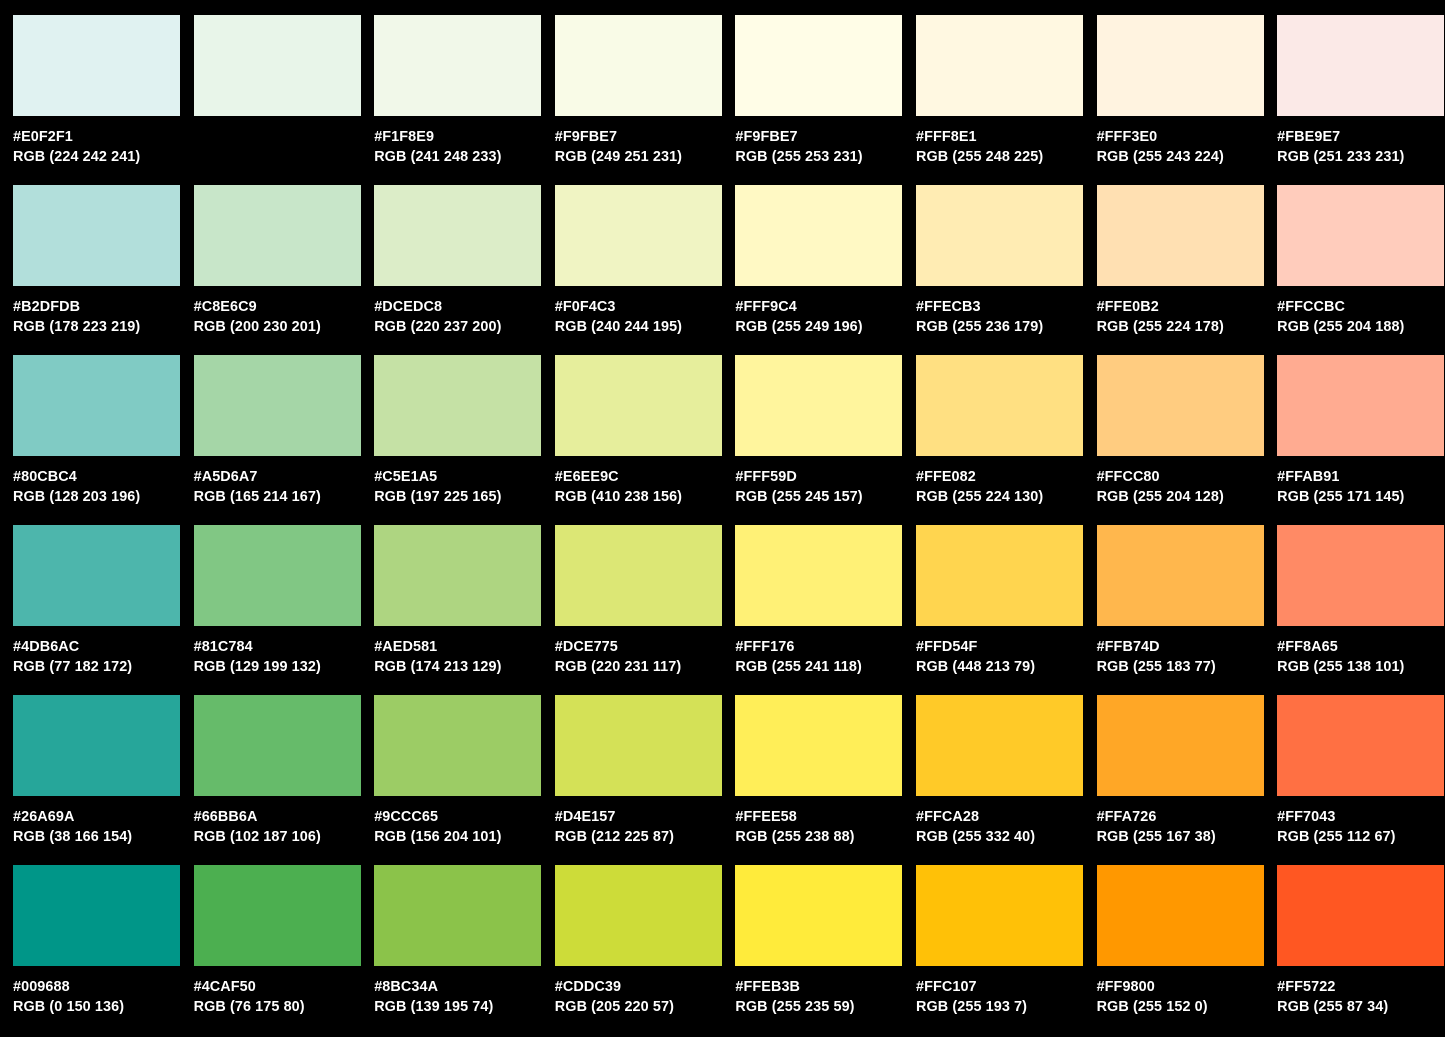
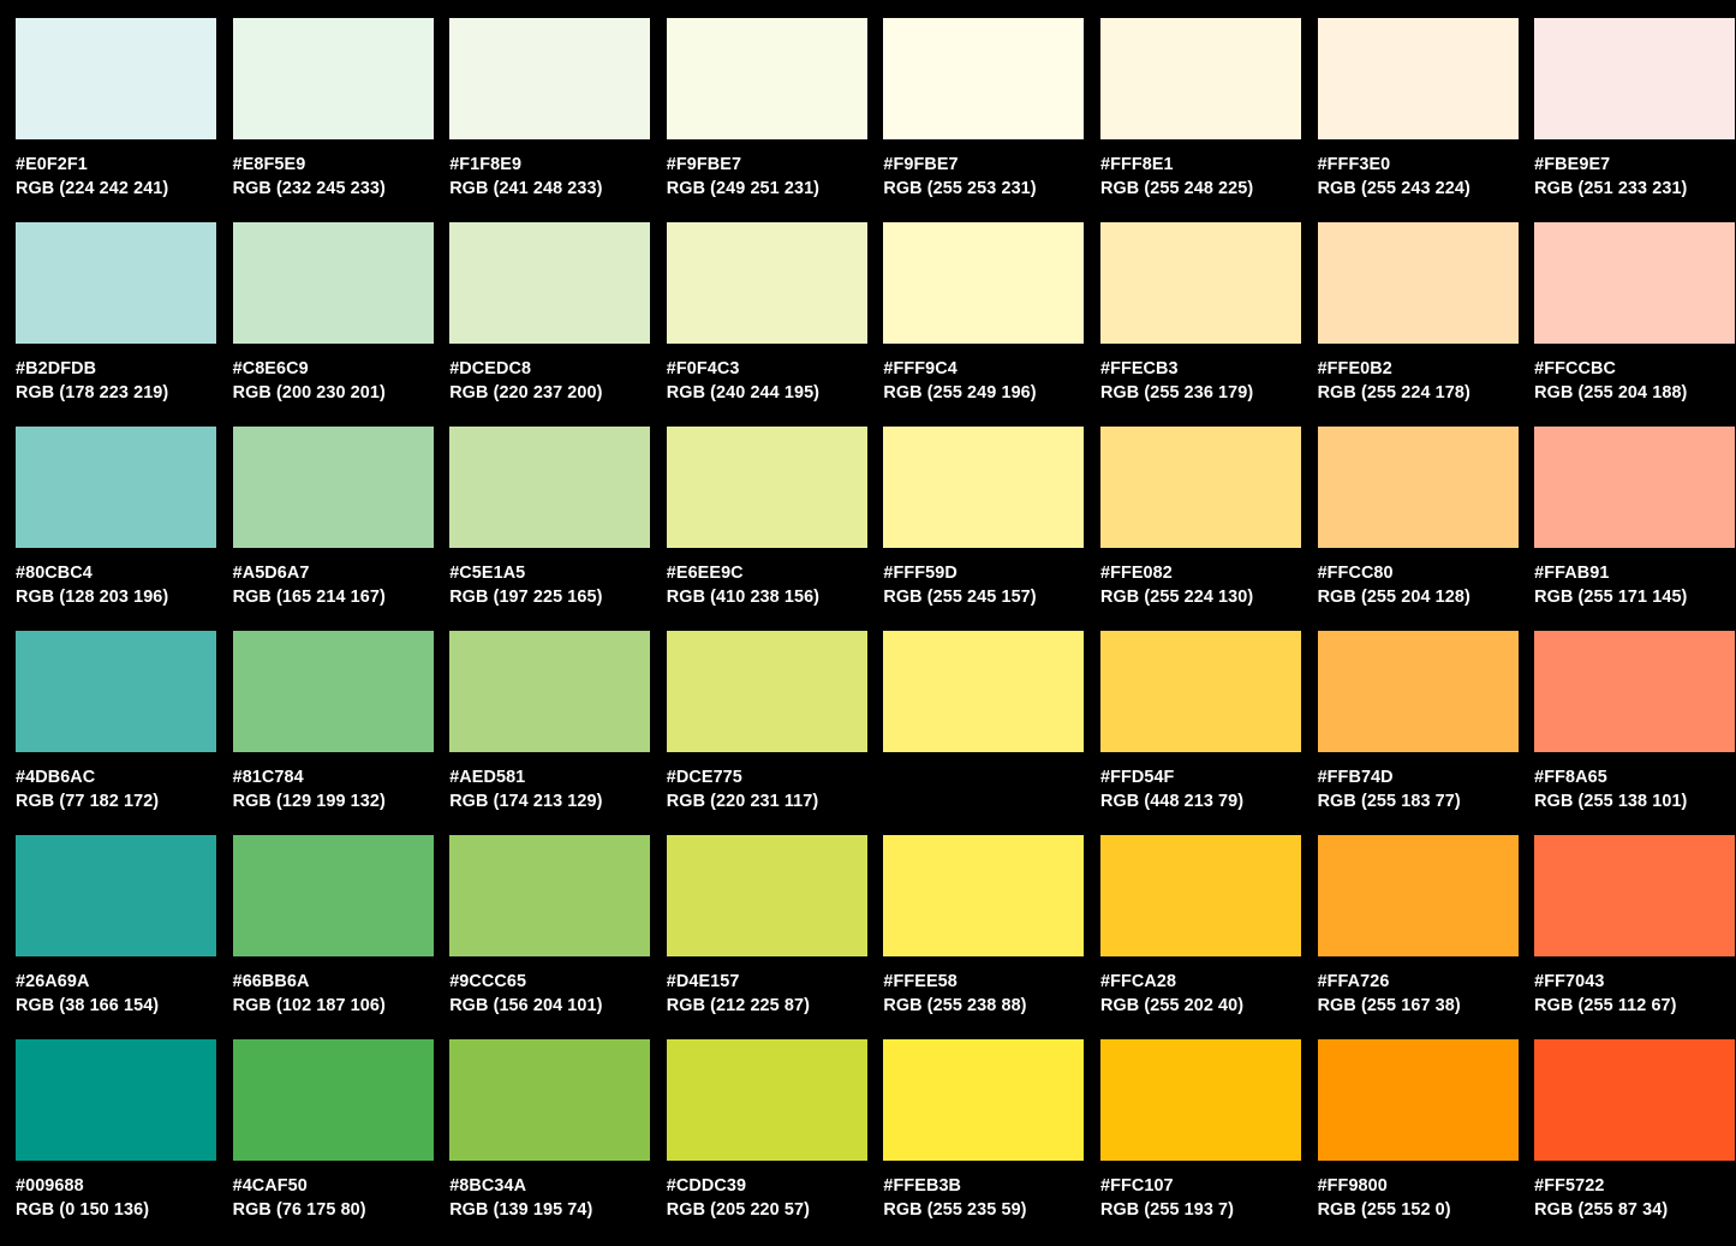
  #E0F2F1
  RGB (224 242 241)
+ #E8F5E9
+ RGB (232 245 233)
  #F1F8E9
  RGB (241 248 233)
  #F9FBE7
  RGB (249 251 231)
  #F9FBE7
  RGB (255 253 231)
  #FFF8E1
  RGB (255 248 225)
  #FFF3E0
  RGB (255 243 224)
  #FBE9E7
  RGB (251 233 231)
  #B2DFDB
  RGB (178 223 219)
  #C8E6C9
  RGB (200 230 201)
  #DCEDC8
  RGB (220 237 200)
  #F0F4C3
  RGB (240 244 195)
  #FFF9C4
  RGB (255 249 196)
  #FFECB3
  RGB (255 236 179)
  #FFE0B2
  RGB (255 224 178)
  #FFCCBC
  RGB (255 204 188)
  #80CBC4
  RGB (128 203 196)
  #A5D6A7
  RGB (165 214 167)
  #C5E1A5
  RGB (197 225 165)
  #E6EE9C
  RGB (410 238 156)
  #FFF59D
  RGB (255 245 157)
  #FFE082
  RGB (255 224 130)
  #FFCC80
  RGB (255 204 128)
  #FFAB91
  RGB (255 171 145)
  #4DB6AC
  RGB (77 182 172)
  #81C784
  RGB (129 199 132)
  #AED581
  RGB (174 213 129)
  #DCE775
  RGB (220 231 117)
- #FFF176
- RGB (255 241 118)
  #FFD54F
  RGB (448 213 79)
  #FFB74D
  RGB (255 183 77)
  #FF8A65
  RGB (255 138 101)
  #26A69A
  RGB (38 166 154)
  #66BB6A
  RGB (102 187 106)
  #9CCC65
  RGB (156 204 101)
  #D4E157
  RGB (212 225 87)
  #FFEE58
  RGB (255 238 88)
  #FFCA28
- RGB (255 332 40)
+ RGB (255 202 40)
  #FFA726
  RGB (255 167 38)
  #FF7043
  RGB (255 112 67)
  #009688
  RGB (0 150 136)
  #4CAF50
  RGB (76 175 80)
  #8BC34A
  RGB (139 195 74)
  #CDDC39
  RGB (205 220 57)
  #FFEB3B
  RGB (255 235 59)
  #FFC107
  RGB (255 193 7)
  #FF9800
  RGB (255 152 0)
  #FF5722
  RGB (255 87 34)
